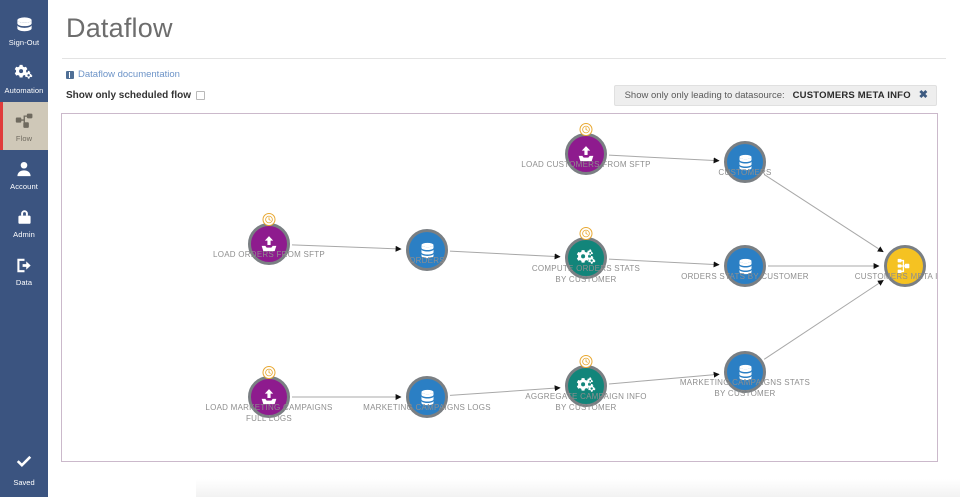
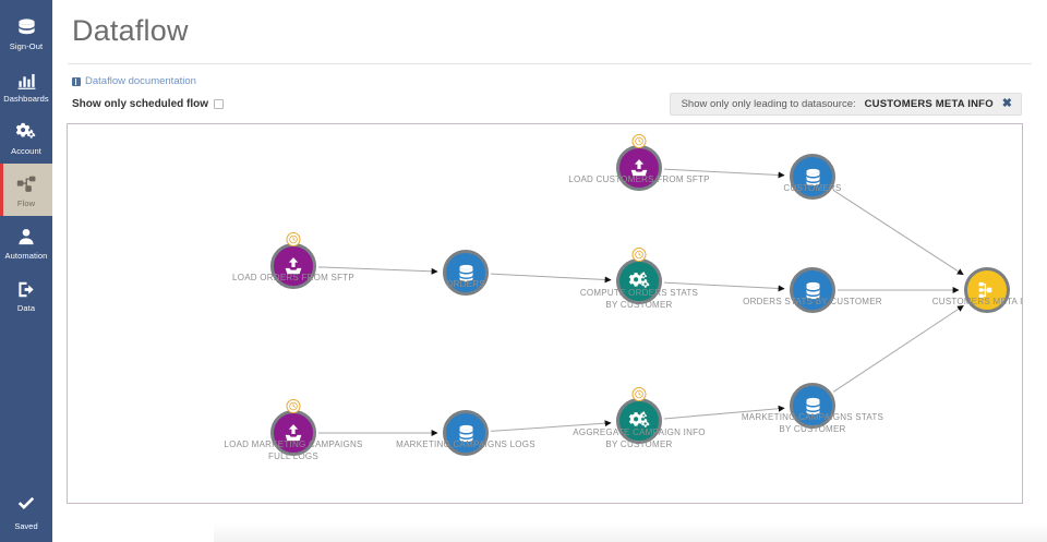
  Sign-Out
+ Dashboards
- Automation
+ Account
  Flow
- Account
+ Automation
- Admin
  Data
  Saved
  Dataflow
  Dataflow documentation
  Show only scheduled flow
  Show only only leading to datasource:
  CUSTOMERS META INFO
  ✖
  LOAD CUSTOMERS FROM SFTP
  CUSTOMERS
  LOAD ORDERS FROM SFTP
  ORDERS
  COMPUTE ORDERS STATS
  BY CUSTOMER
  ORDERS STATS BY CUSTOMER
  CUSTOMERS META I
  LOAD MARKETING CAMPAIGNS
  FULL LOGS
  MARKETING CAMPAIGNS LOGS
  AGGREGATE CAMPAIGN INFO
  BY CUSTOMER
  MARKETING CAMPAIGNS STATS
  BY CUSTOMER
